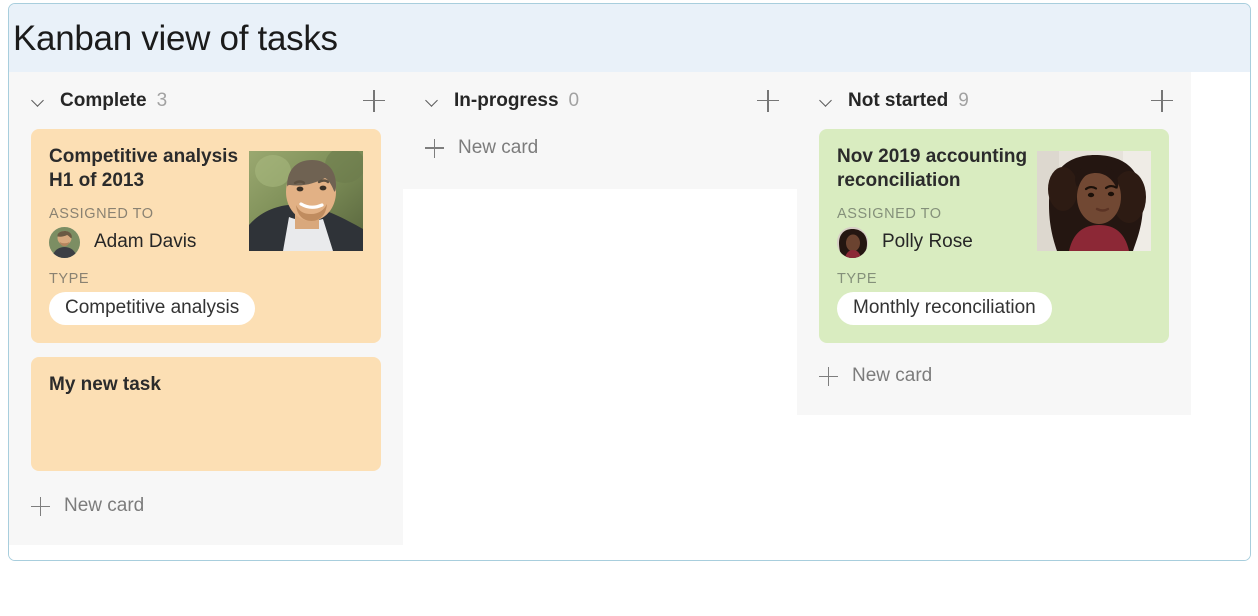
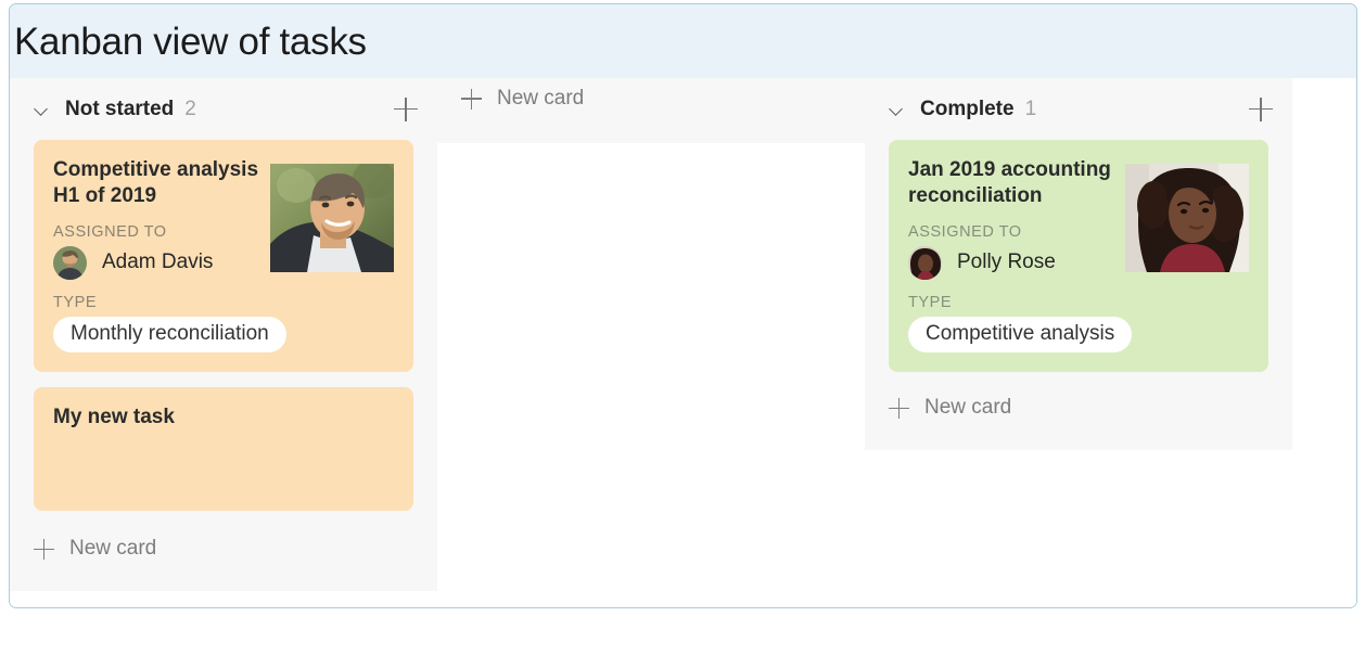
  Kanban view of tasks
- Complete
+ Not started
- 3
+ 2
- Competitive analysis H1 of 2013
+ Competitive analysis H1 of 2019
  ASSIGNED TO
  Adam Davis
  TYPE
- Competitive analysis
+ Monthly reconciliation
  My new task
  New card
- In-progress
- 0
  New card
- Not started
+ Complete
- 9
+ 1
- Nov 2019 accounting reconciliation
+ Jan 2019 accounting reconciliation
  ASSIGNED TO
  Polly Rose
  TYPE
- Monthly reconciliation
+ Competitive analysis
  New card
